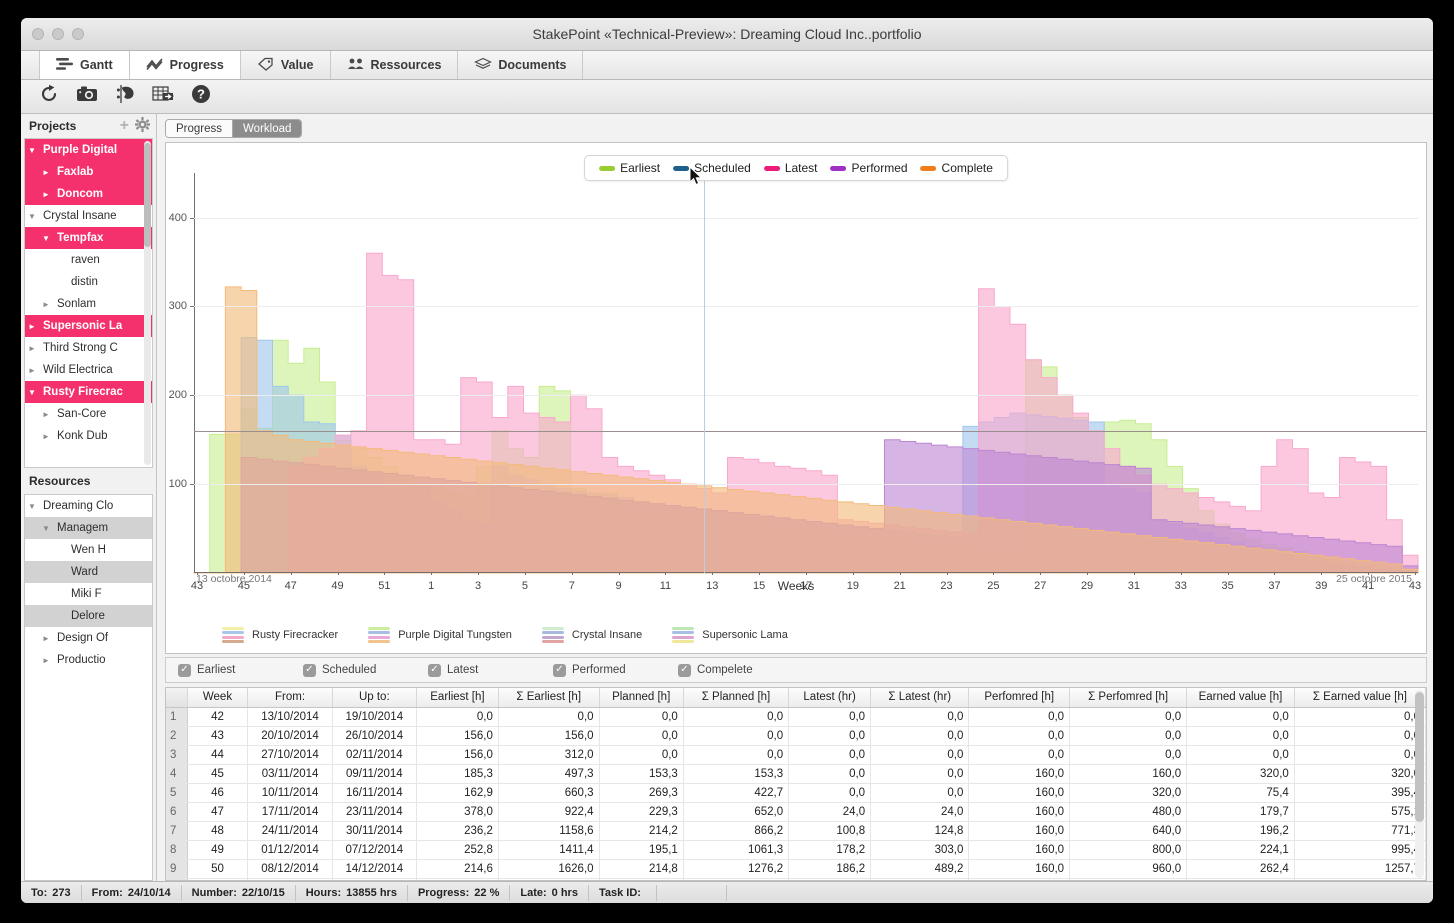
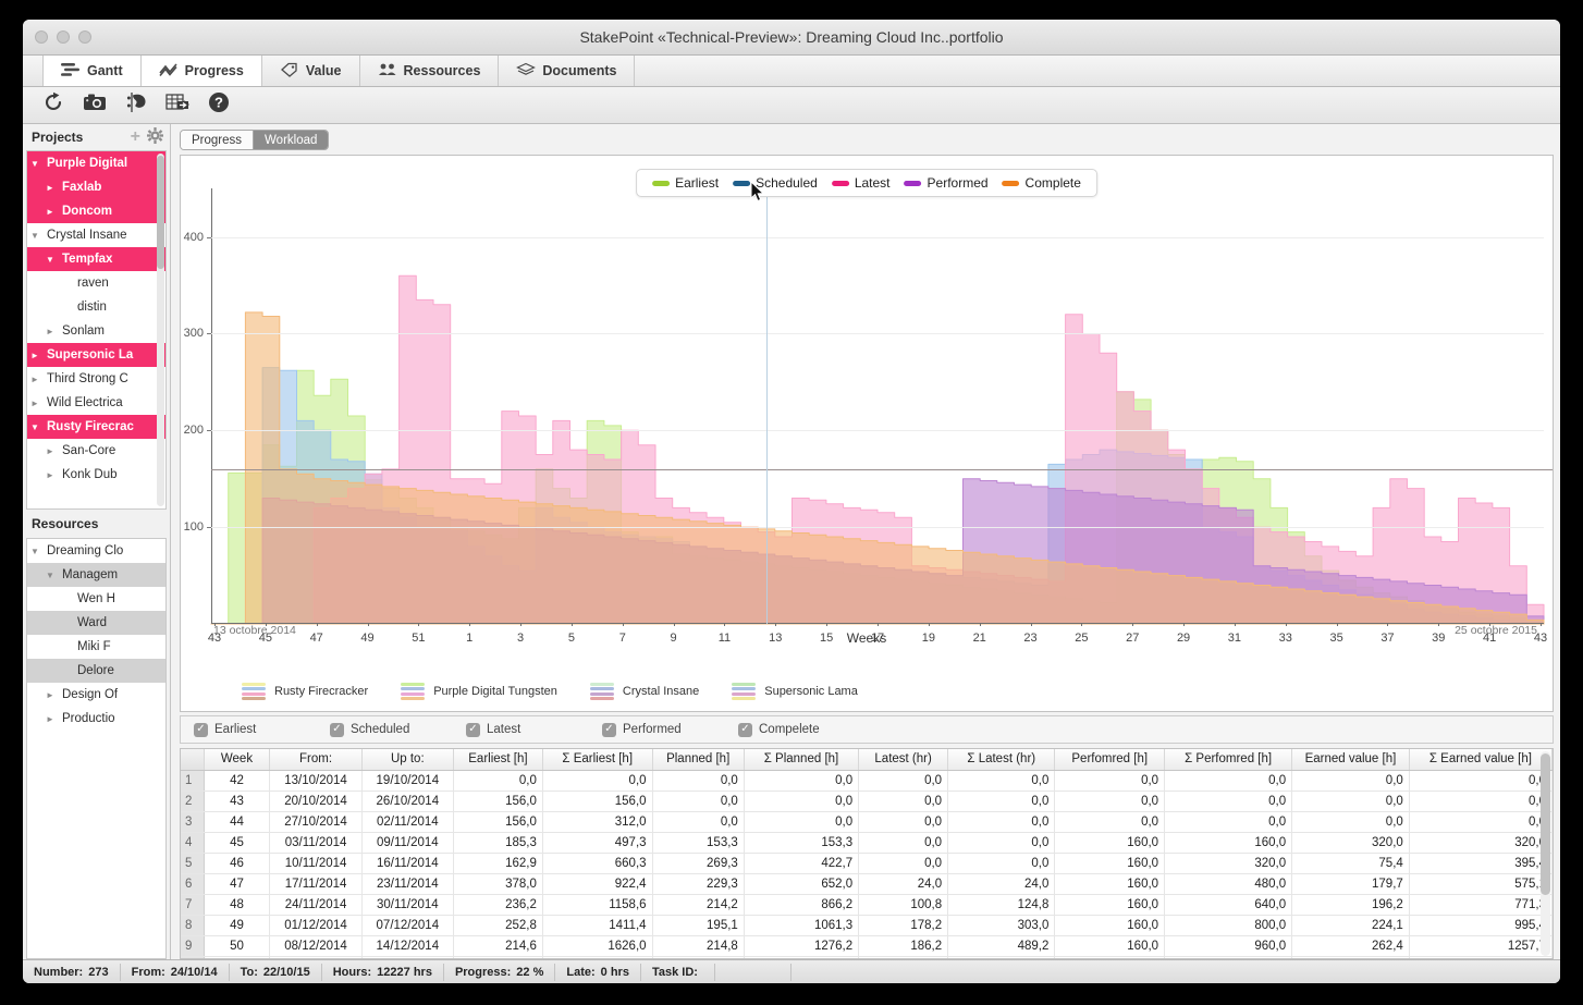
  StakePoint «Technical-Preview»: Dreaming Cloud Inc..portfolio
  Gantt
  Progress
  Value
  Ressources
  Documents
  ?
  Projects
  +
  ▼
  Purple Digital
  ►
  Faxlab
  ►
  Doncom
  ▼
  Crystal Insane
  ▼
  Tempfax
  raven
  distin
  ►
  Sonlam
  ►
  Supersonic La
  ►
  Third Strong C
  ►
  Wild Electrica
  ▼
  Rusty Firecrac
  ►
  San-Core
  ►
  Konk Dub
  Resources
  ▼
  Dreaming Clo
  ▼
  Managem
  Wen H
  Ward
  Miki F
  Delore
  ►
  Design Of
  ►
  Productio
  Progress
  Workload
  Earliest
  Scheduled
  Latest
  Performed
  Complete
  100
  200
  300
  400
  43
  45
  47
  49
  51
  1
  3
  5
  7
  9
  11
  13
  15
  17
  19
  21
  23
  25
  27
  29
  31
  33
  35
  37
  39
  41
  43
  Weeks
  13 octobre 2014
  25 octobre 2015
  Rusty Firecracker
  Purple Digital Tungsten
  Crystal Insane
  Supersonic Lama
  ✓
  Earliest
  ✓
  Scheduled
  ✓
  Latest
  ✓
  Performed
  ✓
  Compelete
  	Week	From:	Up to:	Earliest [h]	Σ Earliest [h]	Planned [h]	Σ Planned [h]	Latest (hr)	Σ Latest (hr)	Perfomred [h]	Σ Perfomred [h]	Earned value [h]	Σ Earned value [h]
  1	42	13/10/2014	19/10/2014	0,0	0,0	0,0	0,0	0,0	0,0	0,0	0,0	0,0	0,
  2	43	20/10/2014	26/10/2014	156,0	156,0	0,0	0,0	0,0	0,0	0,0	0,0	0,0	0,
  3	44	27/10/2014	02/11/2014	156,0	312,0	0,0	0,0	0,0	0,0	0,0	0,0	0,0	0,
  4	45	03/11/2014	09/11/2014	185,3	497,3	153,3	153,3	0,0	0,0	160,0	160,0	320,0	320,
  5	46	10/11/2014	16/11/2014	162,9	660,3	269,3	422,7	0,0	0,0	160,0	320,0	75,4	395,
  6	47	17/11/2014	23/11/2014	378,0	922,4	229,3	652,0	24,0	24,0	160,0	480,0	179,7	575,
  7	48	24/11/2014	30/11/2014	236,2	1158,6	214,2	866,2	100,8	124,8	160,0	640,0	196,2	771,
  8	49	01/12/2014	07/12/2014	252,8	1411,4	195,1	1061,3	178,2	303,0	160,0	800,0	224,1	995,
  9	50	08/12/2014	14/12/2014	214,6	1626,0	214,8	1276,2	186,2	489,2	160,0	960,0	262,4	1257,
- To:
+ Number:
  273
  From:
  24/10/14
- Number:
+ To:
  22/10/15
  Hours:
- 13855 hrs
+ 12227 hrs
  Progress:
  22 %
  Late:
  0 hrs
  Task ID:
